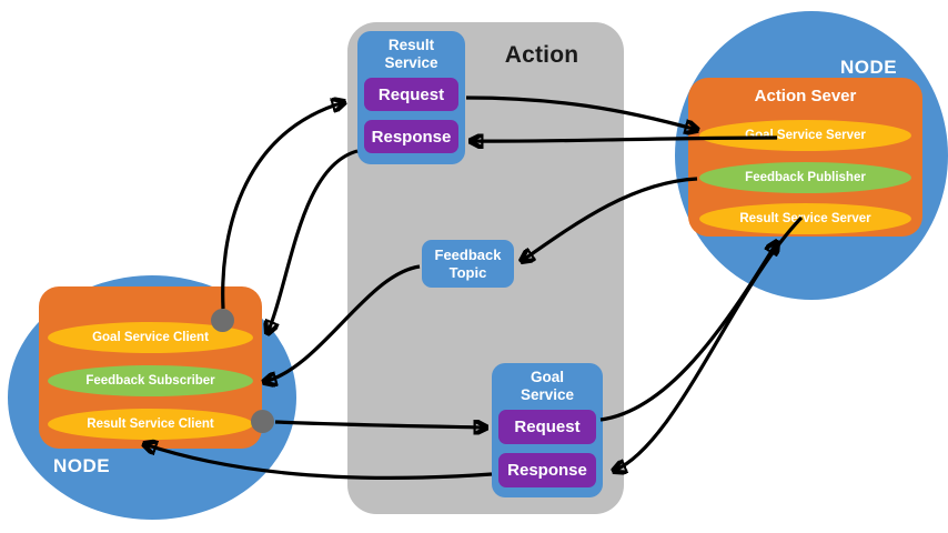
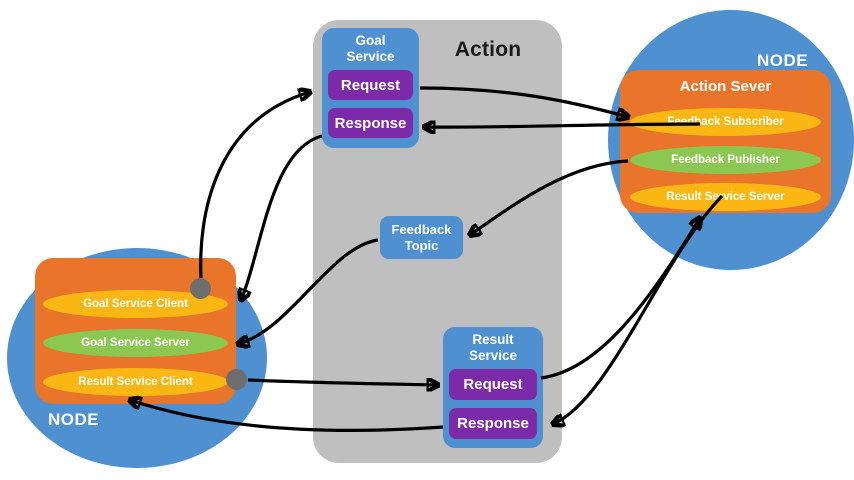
  Action
  NODE
  Action Sever
- Goal Service Server
+ Feedback Subscriber
  Feedback Publisher
  Result Sevice Server
  NODE
  Goal Service Client
- Feedback Subscriber
+ Goal Service Server
  Result Service Client
- Result
+ Goal
  Service
  Request
  Response
- Goal
+ Result
  Service
  Request
  Response
  Feedback
  Topic
